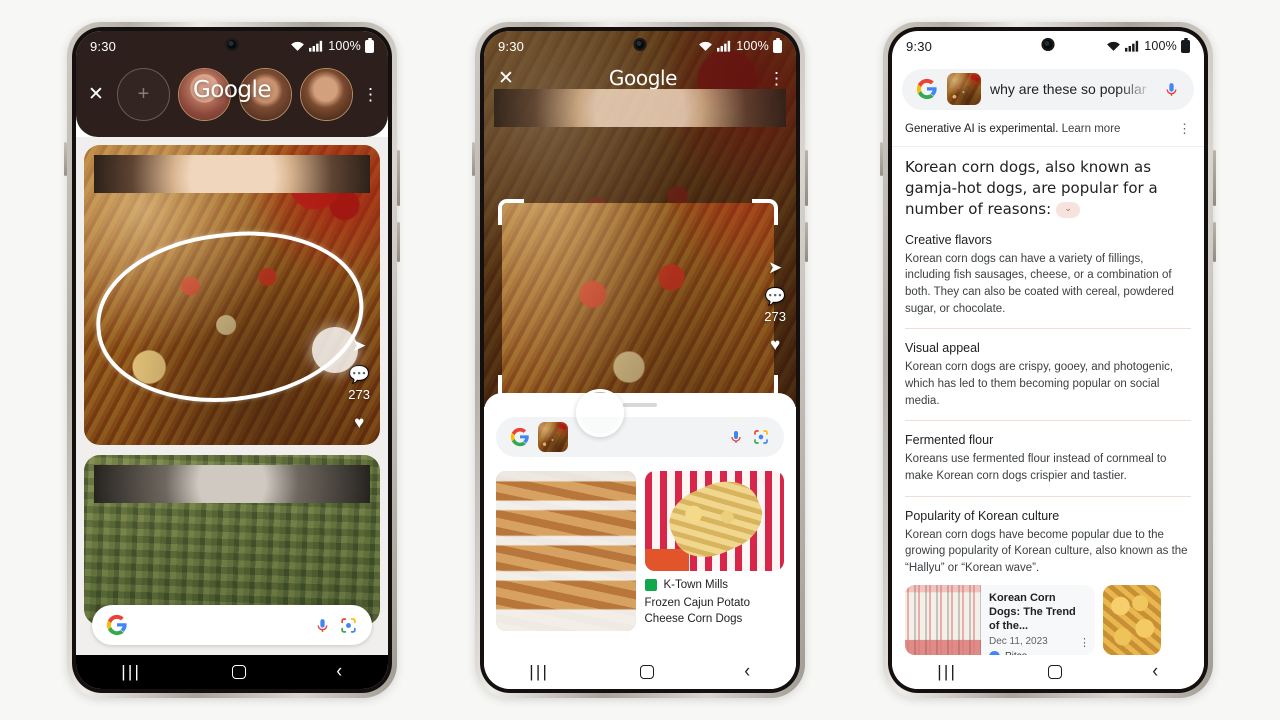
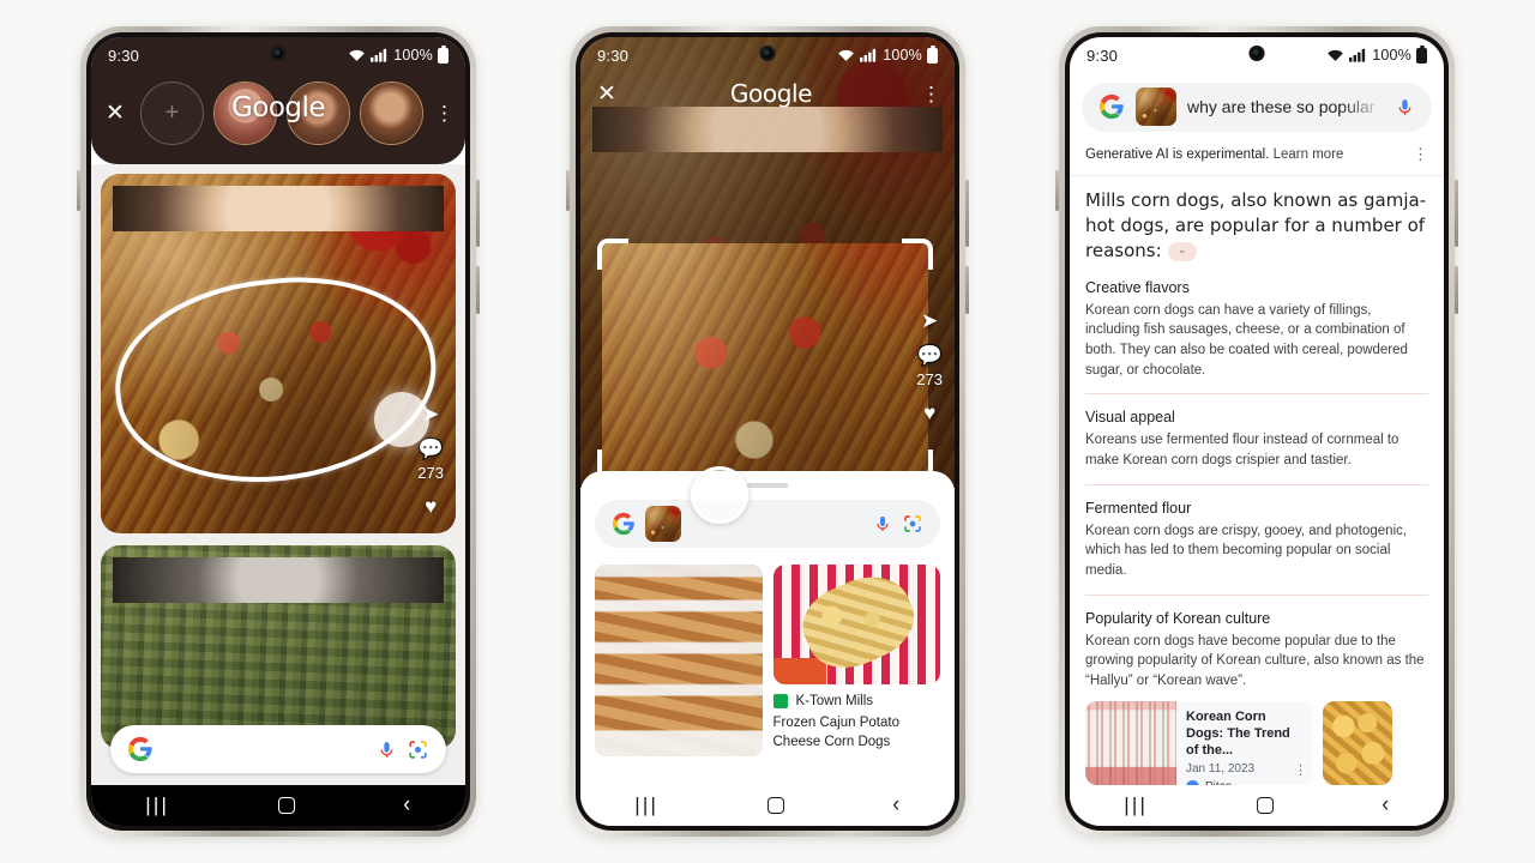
  9:30
  100%
  ✕
  +
  ⋮
  Google
  ➤
  💬
  273
  ♥
  |||
  ‹
  9:30
  100%
  ✕
  Google
  ⋮
  Leah Johnson
  19 hours ago
  ➤
  💬
  273
  ♥
  K-Town Mills
  Frozen Cajun Potato Cheese Corn Dogs
  |||
  ‹
  9:30
  100%
  why are these so popular
  Generative AI is experimental. Learn more
  ⋮
- Korean corn dogs, also known as gamja-hot dogs, are popular for a number of reasons: ⌄
+ Mills corn dogs, also known as gamja-hot dogs, are popular for a number of reasons: ⌄
  Creative flavors
  Korean corn dogs can have a variety of fillings, including fish sausages, cheese, or a combination of both. They can also be coated with cereal, powdered sugar, or chocolate.
  Visual appeal
- Korean corn dogs are crispy, gooey, and photogenic, which has led to them becoming popular on social media.
+ Koreans use fermented flour instead of cornmeal to make Korean corn dogs crispier and tastier.
  Fermented flour
- Koreans use fermented flour instead of cornmeal to make Korean corn dogs crispier and tastier.
+ Korean corn dogs are crispy, gooey, and photogenic, which has led to them becoming popular on social media.
  Popularity of Korean culture
  Korean corn dogs have become popular due to the growing popularity of Korean culture, also known as the “Hallyu” or “Korean wave”.
  Korean Corn Dogs: The Trend of the...
- Dec 11, 2023
+ Jan 11, 2023
  ⋮
  |||
  ‹
